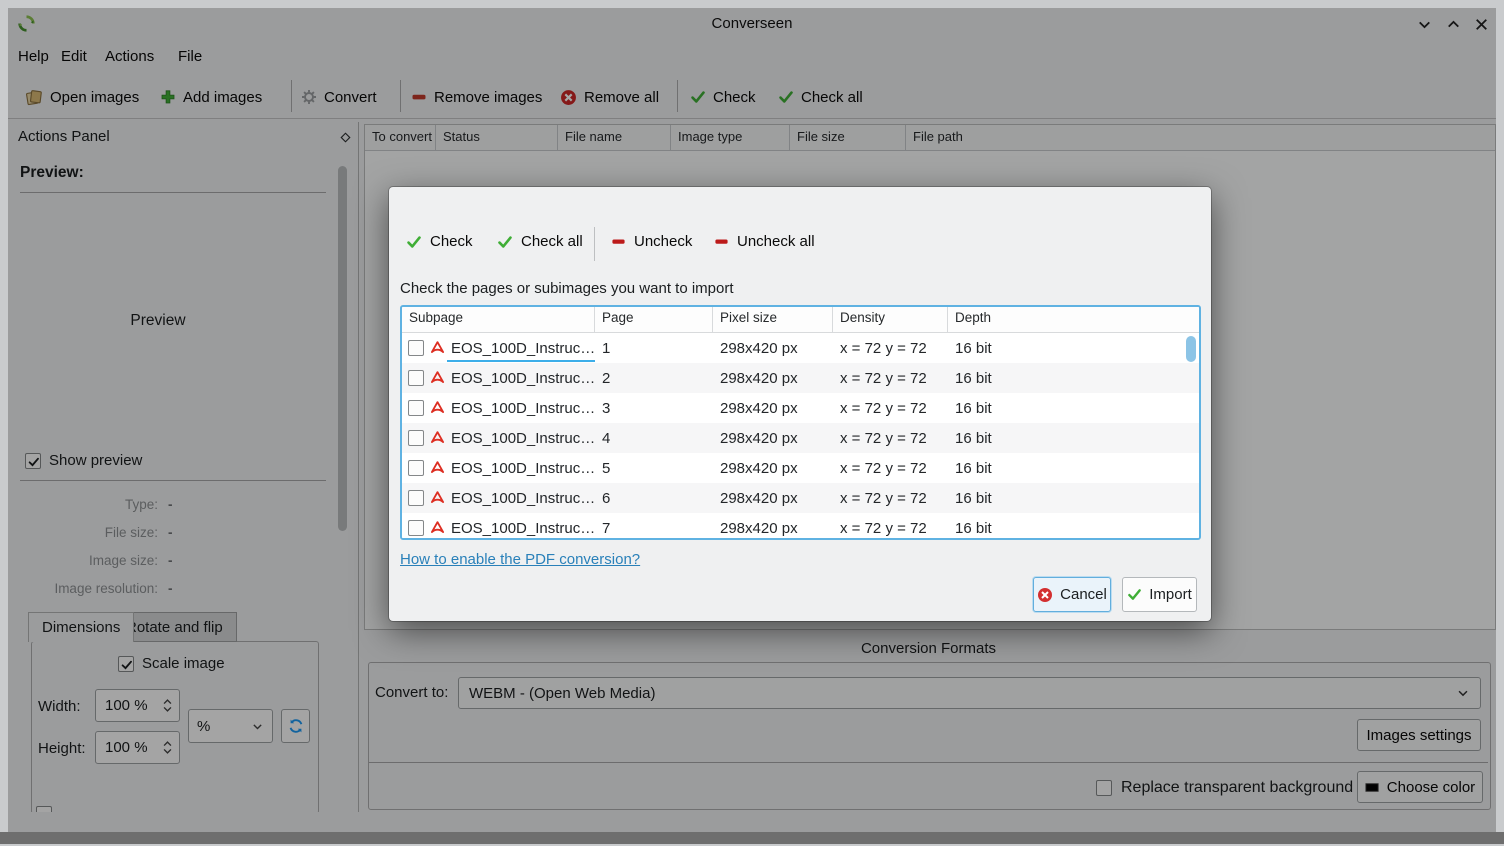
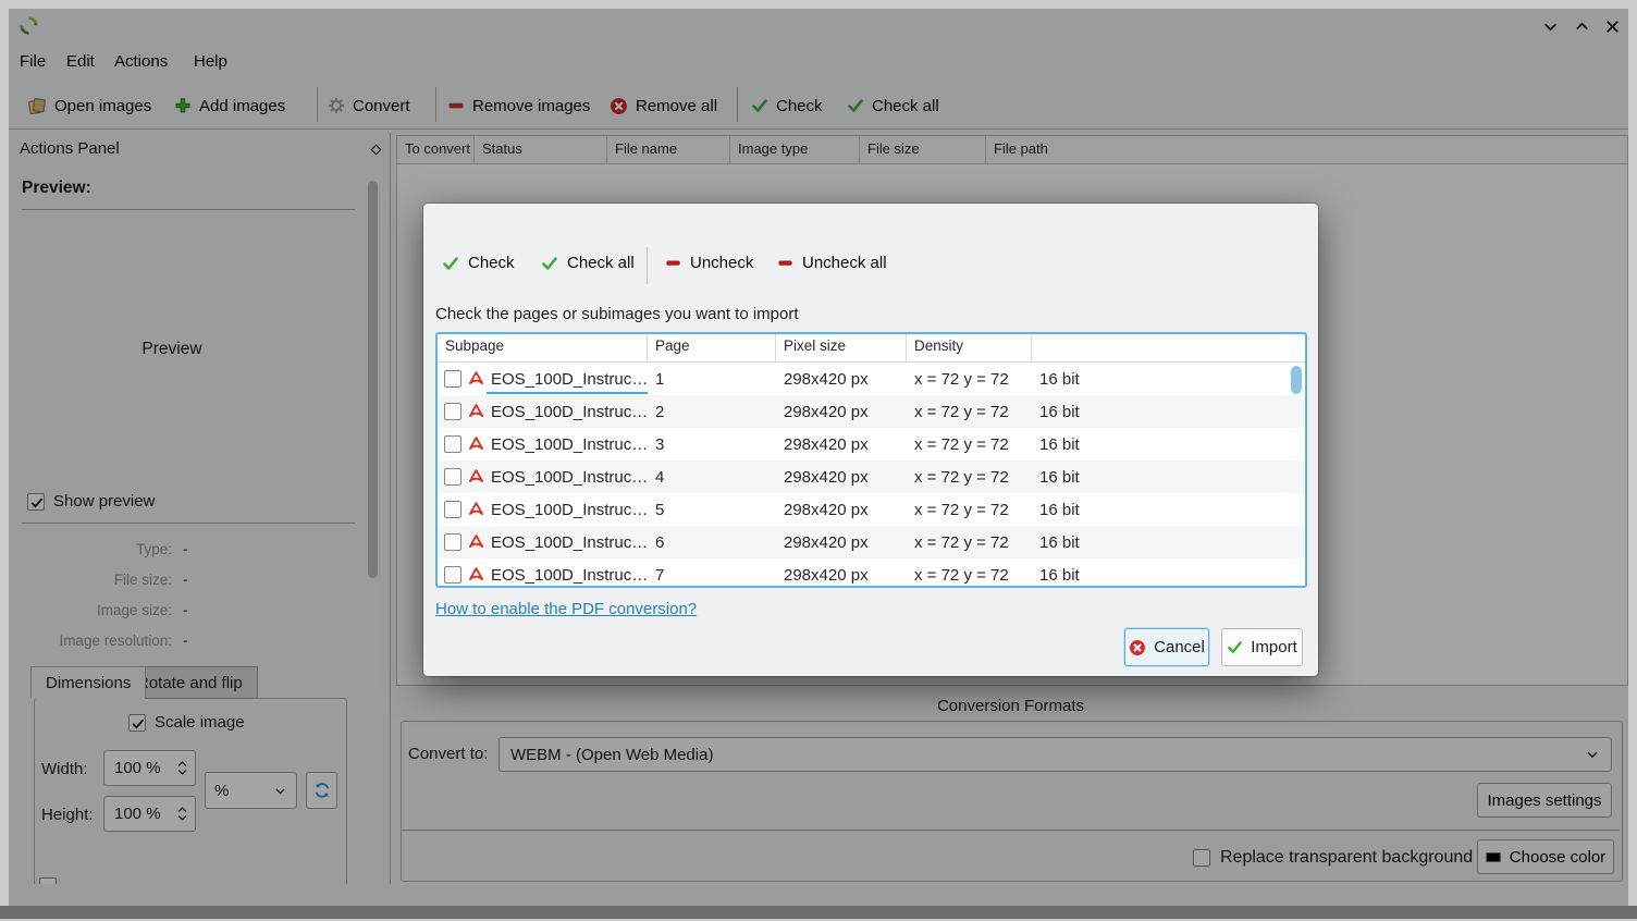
- Converseen
- Help
+ File
  Edit
  Actions
- File
+ Help
  Open images
  Add images
  Convert
  Remove images
  Remove all
  Check
  Check all
  Actions Panel
  Preview:
  Preview
  Show preview
  Type:
  -
  File size:
  -
  Image size:
  -
  Image resolution:
  -
  Dimensions
  otate and flip
  Scale image
  Width:
  100 %
  Height:
  100 %
  %
  To convert
  Status
  File name
  Image type
  File size
  File path
  Conversion Formats
  Convert to:
  WEBM - (Open Web Media)
  Images settings
  Replace transparent background
  Choose color
  Check
  Check all
  Uncheck
  Uncheck all
  Check the pages or subimages you want to import
  Subpage
  Page
  Pixel size
  Density
- Depth
  EOS_100D_Instruc…
  1
  298x420 px
  x = 72 y = 72
  16 bit
  EOS_100D_Instruc…
  2
  298x420 px
  x = 72 y = 72
  16 bit
  EOS_100D_Instruc…
  3
  298x420 px
  x = 72 y = 72
  16 bit
  EOS_100D_Instruc…
  4
  298x420 px
  x = 72 y = 72
  16 bit
  EOS_100D_Instruc…
  5
  298x420 px
  x = 72 y = 72
  16 bit
  EOS_100D_Instruc…
  6
  298x420 px
  x = 72 y = 72
  16 bit
  EOS_100D_Instruc…
  7
  298x420 px
  x = 72 y = 72
  16 bit
  How to enable the PDF conversion?
  Cancel
  Import
